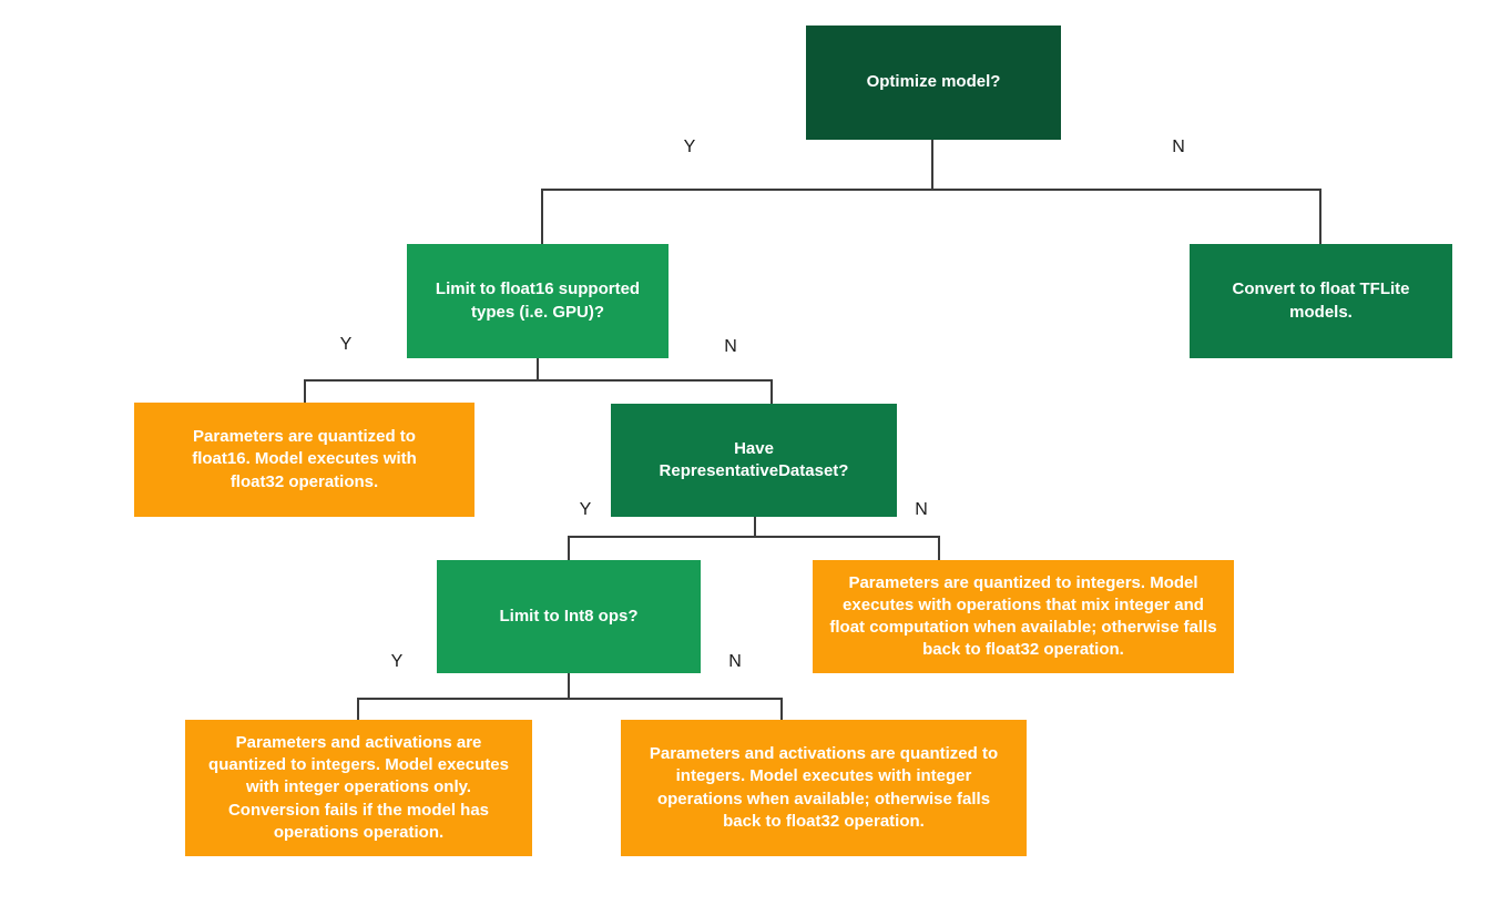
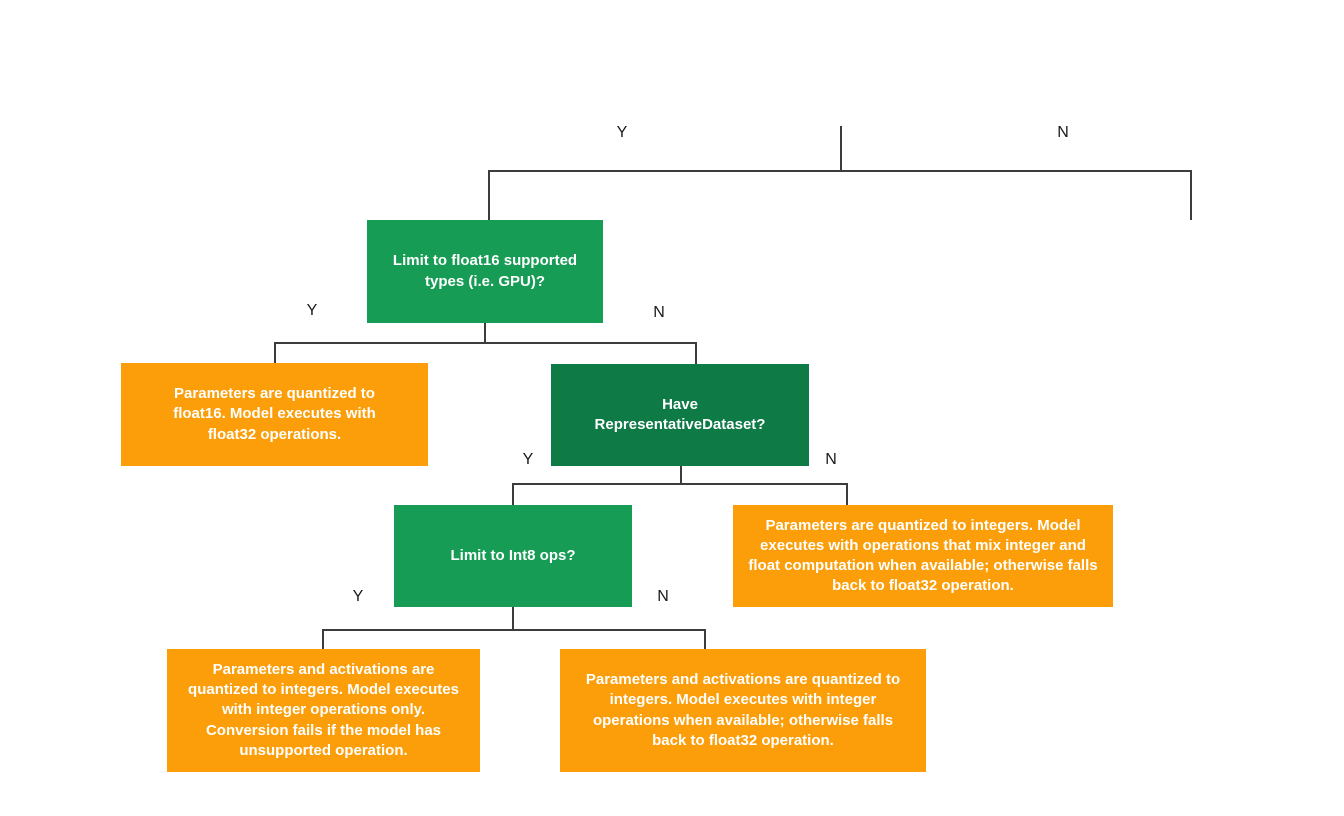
  Y
  N
  Y
  N
  Y
  N
  Y
  N
- Optimize model?
  Limit to float16 supported types (i.e. GPU)?
- Convert to float TFLite models.
  Parameters are quantized to float16. Model executes with float32 operations.
  Have RepresentativeDataset?
  Limit to Int8 ops?
  Parameters are quantized to integers. Model executes with operations that mix integer and float computation when available; otherwise falls back to float32 operation.
- Parameters and activations are quantized to integers. Model executes with integer operations only. Conversion fails if the model has operations operation.
+ Parameters and activations are quantized to integers. Model executes with integer operations only. Conversion fails if the model has unsupported operation.
  Parameters and activations are quantized to integers. Model executes with integer operations when available; otherwise falls back to float32 operation.
